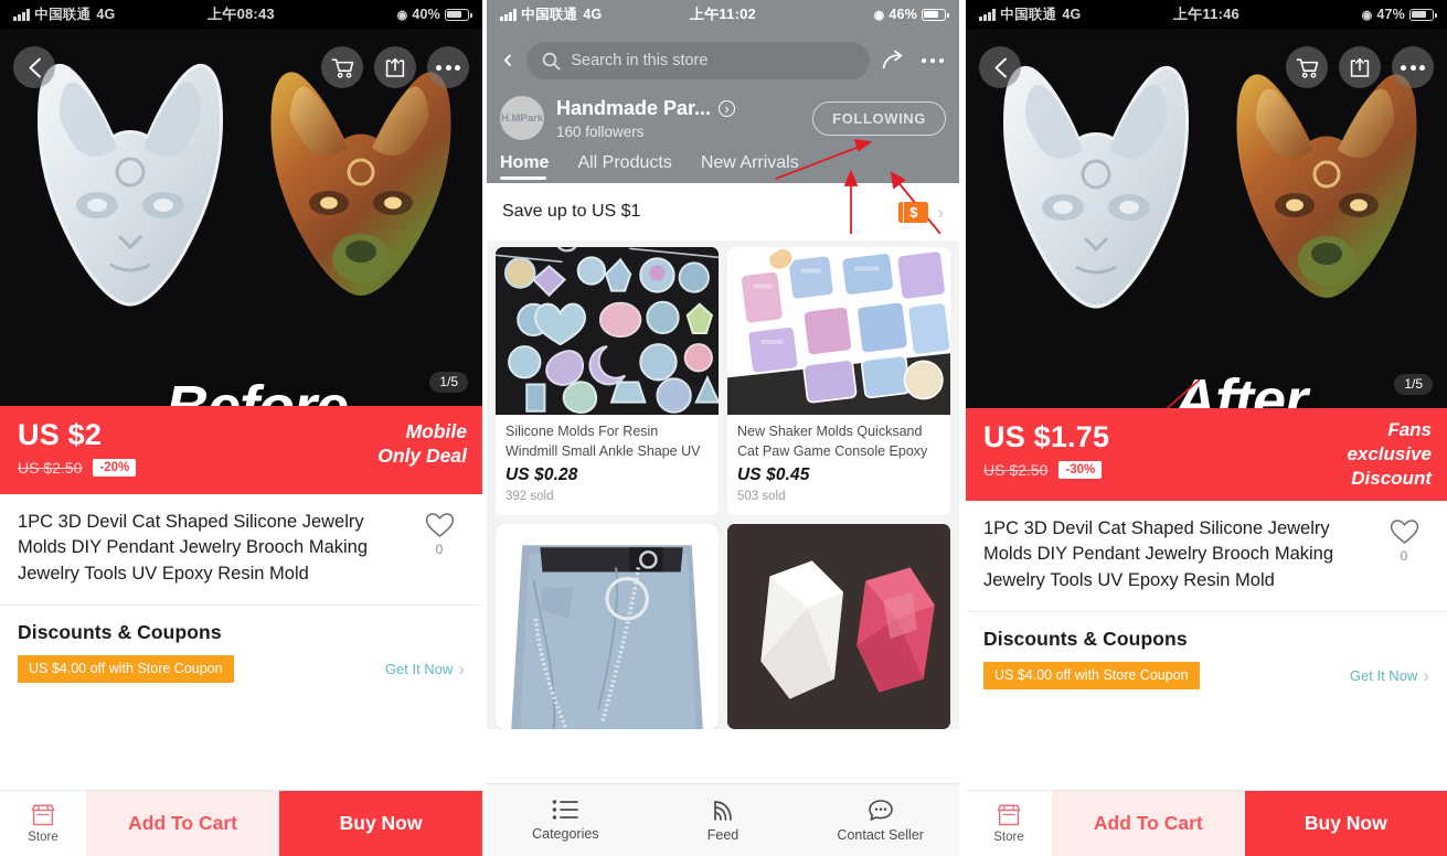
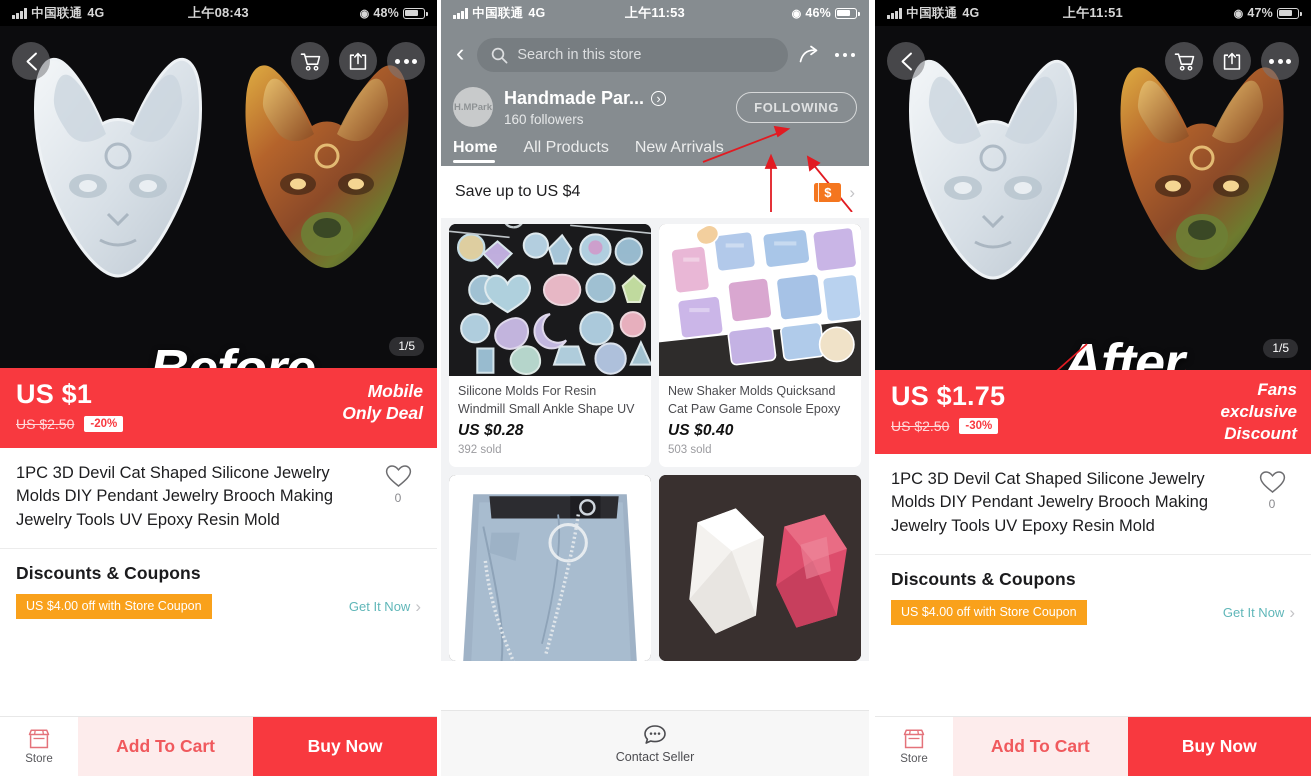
  中国联通
  4G
  上午08:43
  ◉
- 40%
+ 48%
  1/5
- US $2
+ US $1
  US $2.50
  -20%
  Mobile
  Only Deal
  1PC 3D Devil Cat Shaped Silicone Jewelry Molds DIY Pendant Jewelry Brooch Making Jewelry Tools UV Epoxy Resin Mold
  0
  Discounts & Coupons
  US $4.00 off with Store Coupon
  Get It Now
  ›
  Store
  Add To Cart
  Buy Now
  中国联通
  4G
- 上午11:02
+ 上午11:53
  ◉
  46%
  ‹
  Search in this store
  H.MPark
  Handmade Par...
  ›
  160 followers
  FOLLOWING
  Home
  All Products
  New Arrivals
- Save up to US $1
+ Save up to US $4
  $
  ›
  Silicone Molds For Resin Windmill Small Ankle Shape UV
  US $0.28
  392 sold
  New Shaker Molds Quicksand Cat Paw Game Console Epoxy
- US $0.45
+ US $0.40
  503 sold
- Categories
- Feed
  Contact Seller
  中国联通
  4G
- 上午11:46
+ 上午11:51
  ◉
  47%
  After
  1/5
  US $1.75
  US $2.50
  -30%
  Fans
  exclusive
  Discount
  1PC 3D Devil Cat Shaped Silicone Jewelry Molds DIY Pendant Jewelry Brooch Making Jewelry Tools UV Epoxy Resin Mold
  0
  Discounts & Coupons
  US $4.00 off with Store Coupon
  Get It Now
  ›
  Store
  Add To Cart
  Buy Now
